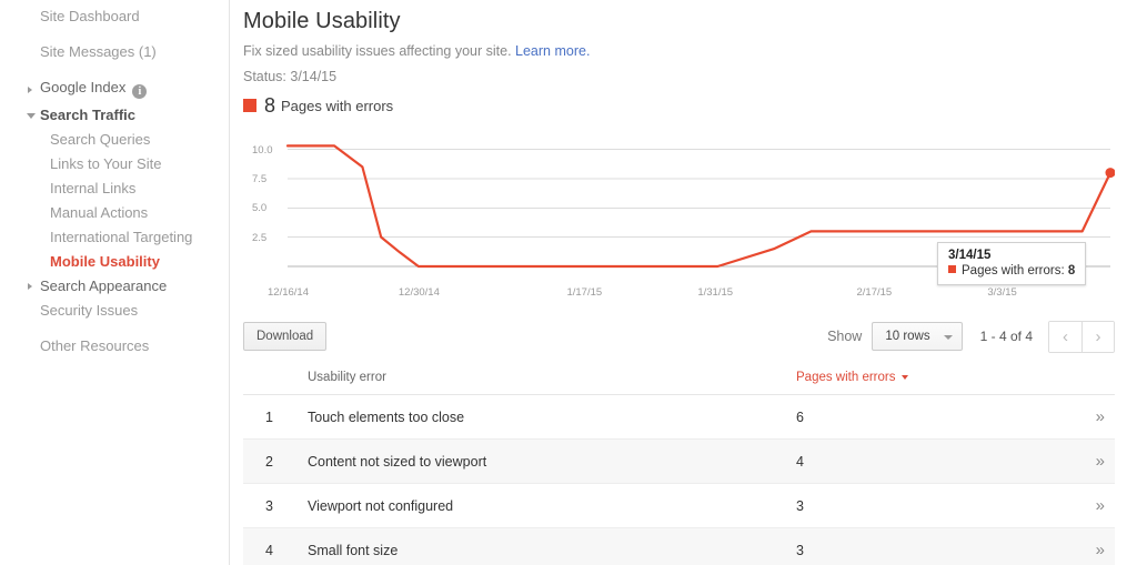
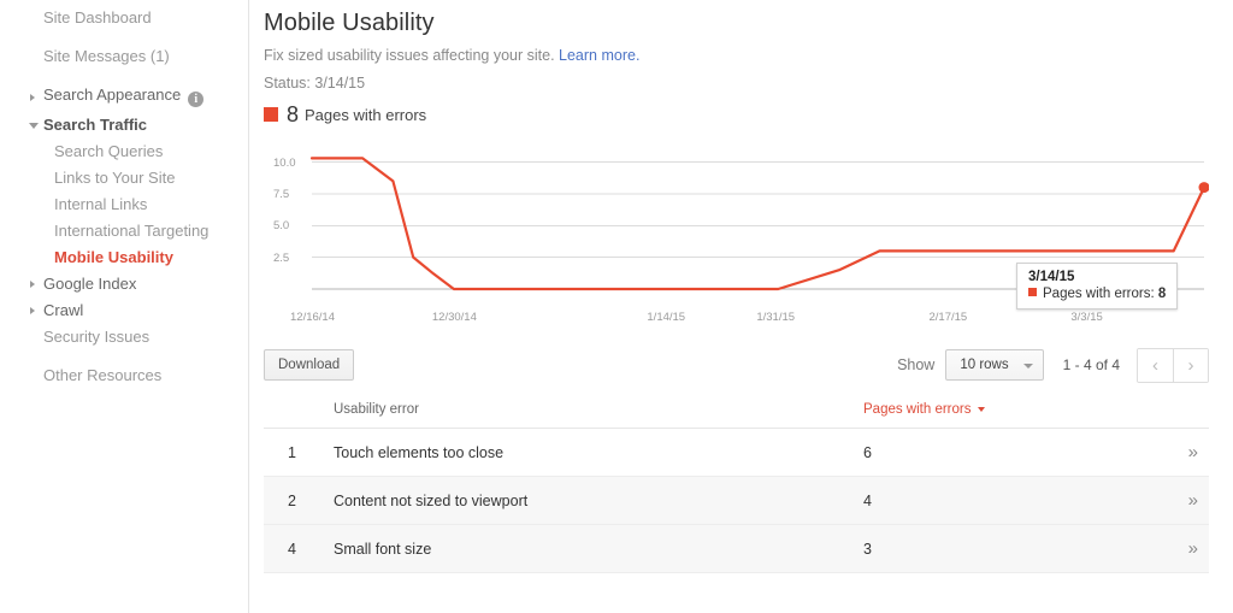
  Site Dashboard
  Site Messages (1)
- Google Index i
+ Search Appearance i
  Search Traffic
  Search Queries
  Links to Your Site
  Internal Links
- Manual Actions
  International Targeting
  Mobile Usability
- Search Appearance
+ Google Index
+ Crawl
  Security Issues
  Other Resources
  Mobile Usability
  Fix sized usability issues affecting your site. Learn more.
  Status: 3/14/15
  8
  Pages with errors
  10.0
  7.5
  5.0
  2.5
  12/16/14
  12/30/14
- 1/17/15
+ 1/14/15
  1/31/15
  2/17/15
  3/3/15
  3/14/15
  Pages with errors: 8
  Download
  Show
  10 rows
  1 - 4 of 4
  ‹
  ›
  	Usability error	Pages with errors
  1	Touch elements too close	6	»
  2	Content not sized to viewport	4	»
- 3	Viewport not configured	3	»
  4	Small font size	3	»
